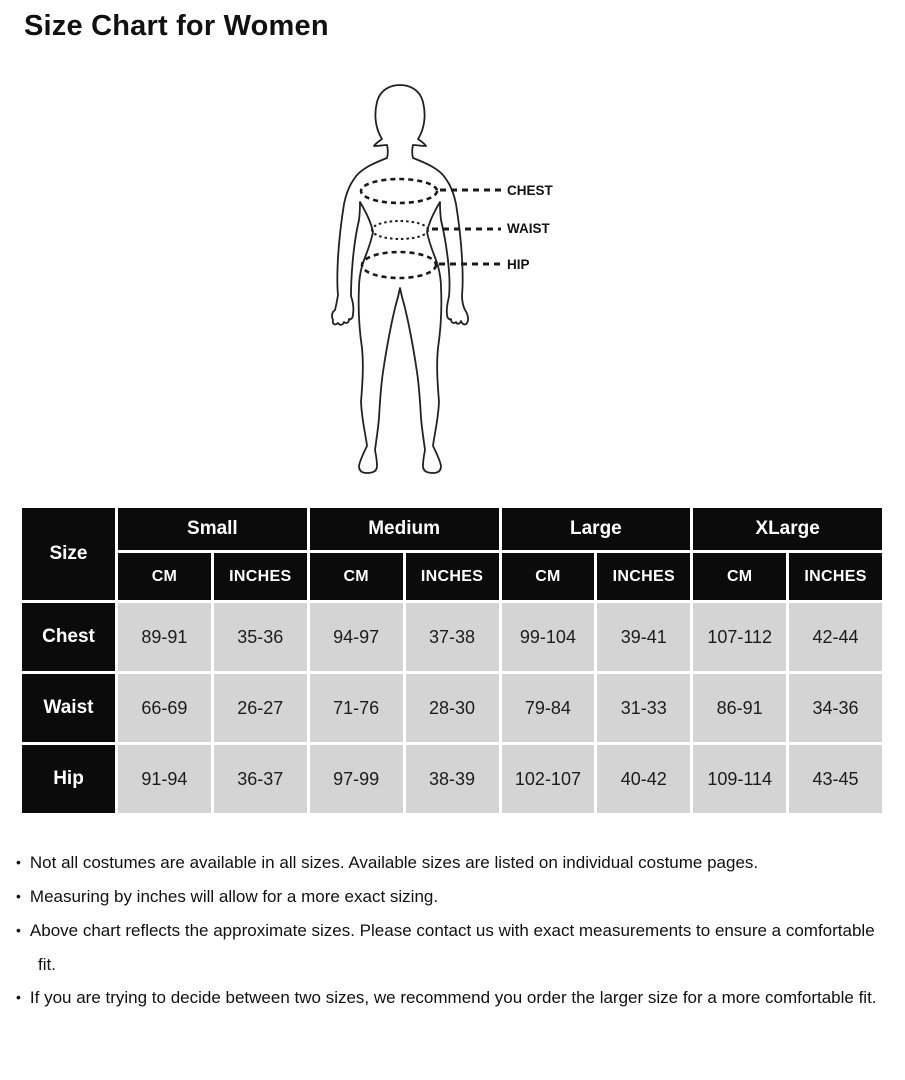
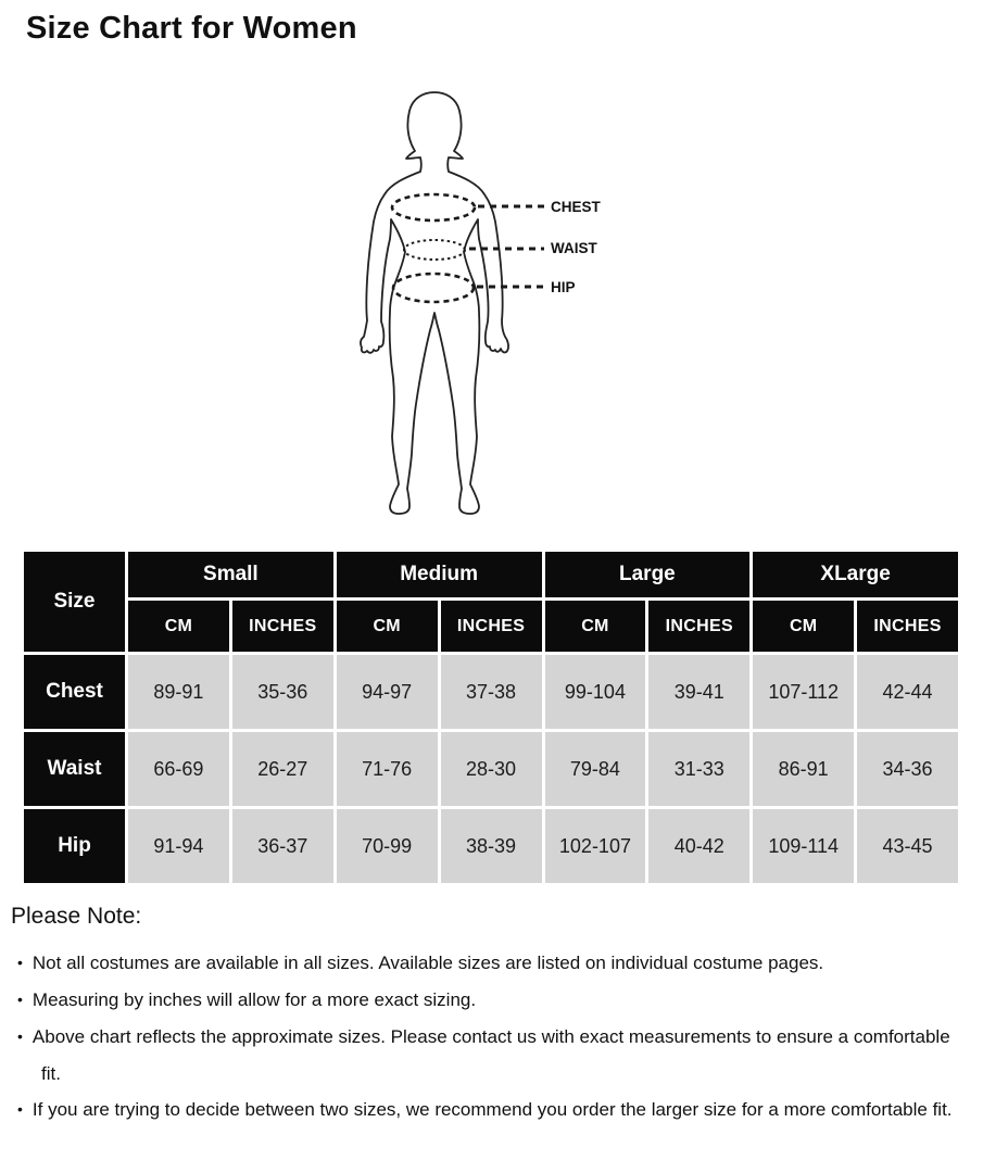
  Size Chart for Women
  CHEST
  WAIST
  HIP
  Size	Small	Medium	Large	XLarge
  CM	INCHES	CM	INCHES	CM	INCHES	CM	INCHES
  Chest	89-91	35-36	94-97	37-38	99-104	39-41	107-112	42-44
  Waist	66-69	26-27	71-76	28-30	79-84	31-33	86-91	34-36
- Hip	91-94	36-37	97-99	38-39	102-107	40-42	109-114	43-45
+ Hip	91-94	36-37	70-99	38-39	102-107	40-42	109-114	43-45
+ Please Note:
  Not all costumes are available in all sizes. Available sizes are listed on individual costume pages.
  Measuring by inches will allow for a more exact sizing.
  Above chart reflects the approximate sizes. Please contact us with exact measurements to ensure a comfortable fit.
  If you are trying to decide between two sizes, we recommend you order the larger size for a more comfortable fit.
